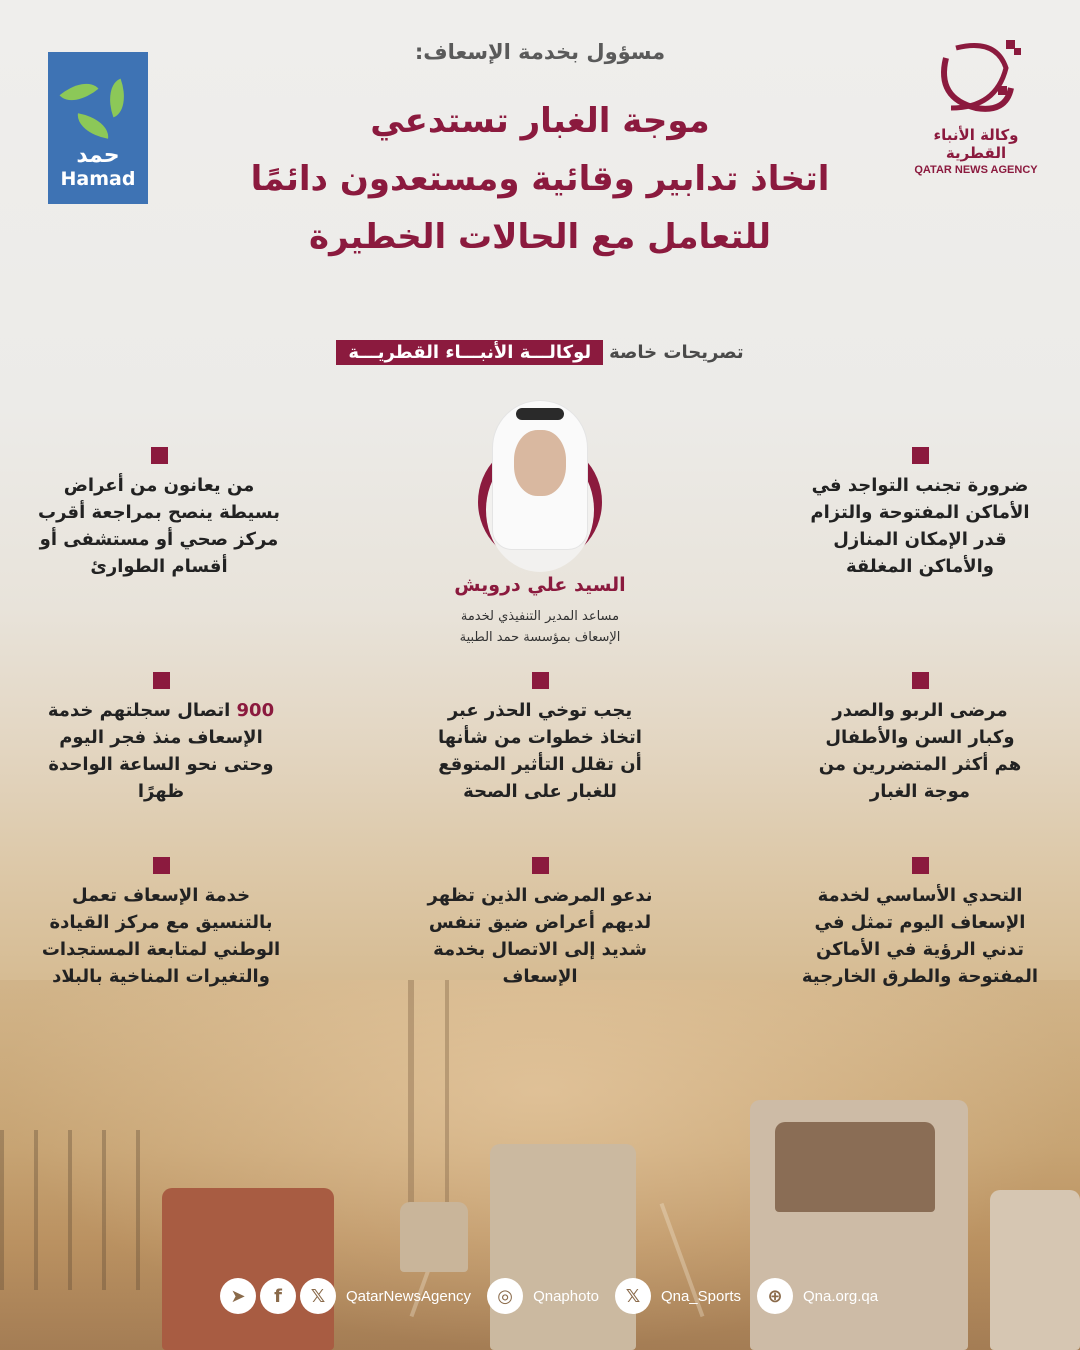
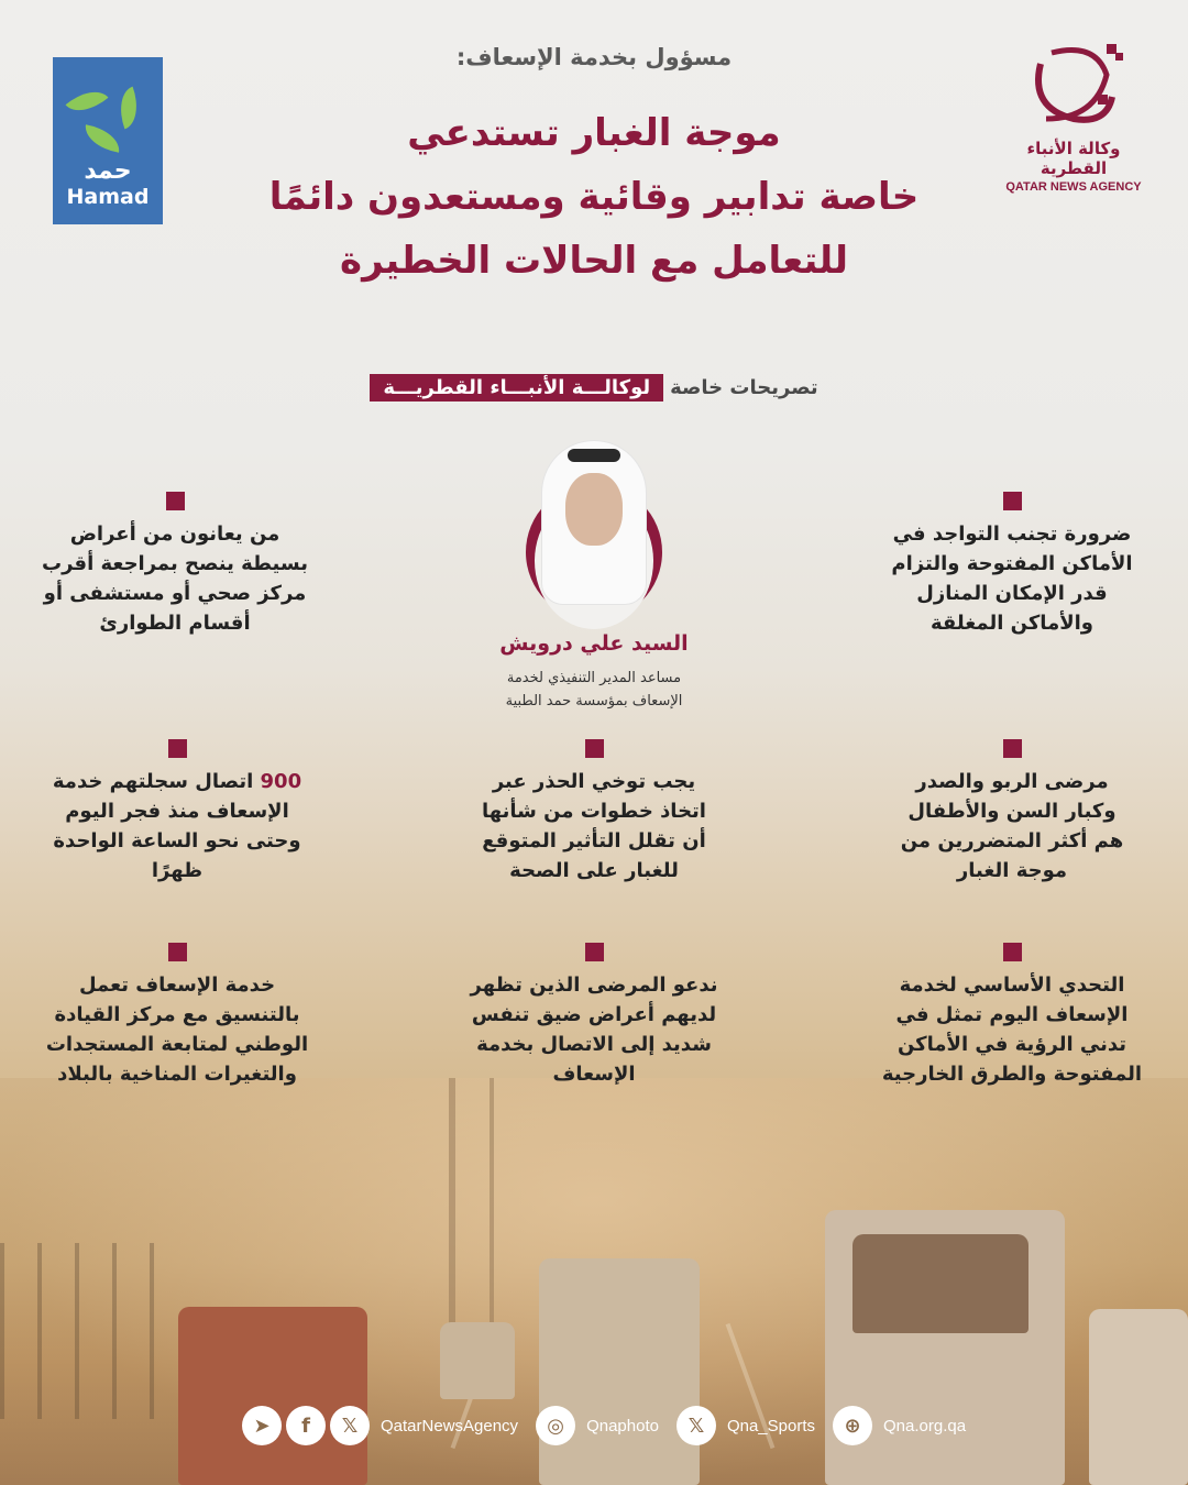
  حمد
  Hamad
  وكالة الأنباء القطرية
  QATAR NEWS AGENCY
  مسؤول بخدمة الإسعاف:
  موجة الغبار تستدعي
- اتخاذ تدابير وقائية ومستعدون دائمًا
+ خاصة تدابير وقائية ومستعدون دائمًا
  للتعامل مع الحالات الخطيرة
  تصريحات خاصة
  لوكالـــة الأنبـــاء القطريـــة
  السيد علي درويش
  مساعد المدير التنفيذي لخدمة
  الإسعاف بمؤسسة حمد الطبية
  ضرورة تجنب التواجد في الأماكن المفتوحة والتزام قدر الإمكان المنازل والأماكن المغلقة
  من يعانون من أعراض بسيطة ينصح بمراجعة أقرب مركز صحي أو مستشفى أو أقسام الطوارئ
  مرضى الربو والصدر وكبار السن والأطفال هم أكثر المتضررين من موجة الغبار
  يجب توخي الحذر عبر اتخاذ خطوات من شأنها أن تقلل التأثير المتوقع للغبار على الصحة
  900 اتصال سجلتهم خدمة الإسعاف منذ فجر اليوم وحتى نحو الساعة الواحدة ظهرًا
  التحدي الأساسي لخدمة الإسعاف اليوم تمثل في تدني الرؤية في الأماكن المفتوحة والطرق الخارجية
  ندعو المرضى الذين تظهر لديهم أعراض ضيق تنفس شديد إلى الاتصال بخدمة الإسعاف
  خدمة الإسعاف تعمل بالتنسيق مع مركز القيادة الوطني لمتابعة المستجدات والتغيرات المناخية بالبلاد
  ➤
  f
  𝕏
  QatarNewsAgency
  ◎
  Qnaphoto
  𝕏
  Qna_Sports
  ⊕
  Qna.org.qa
